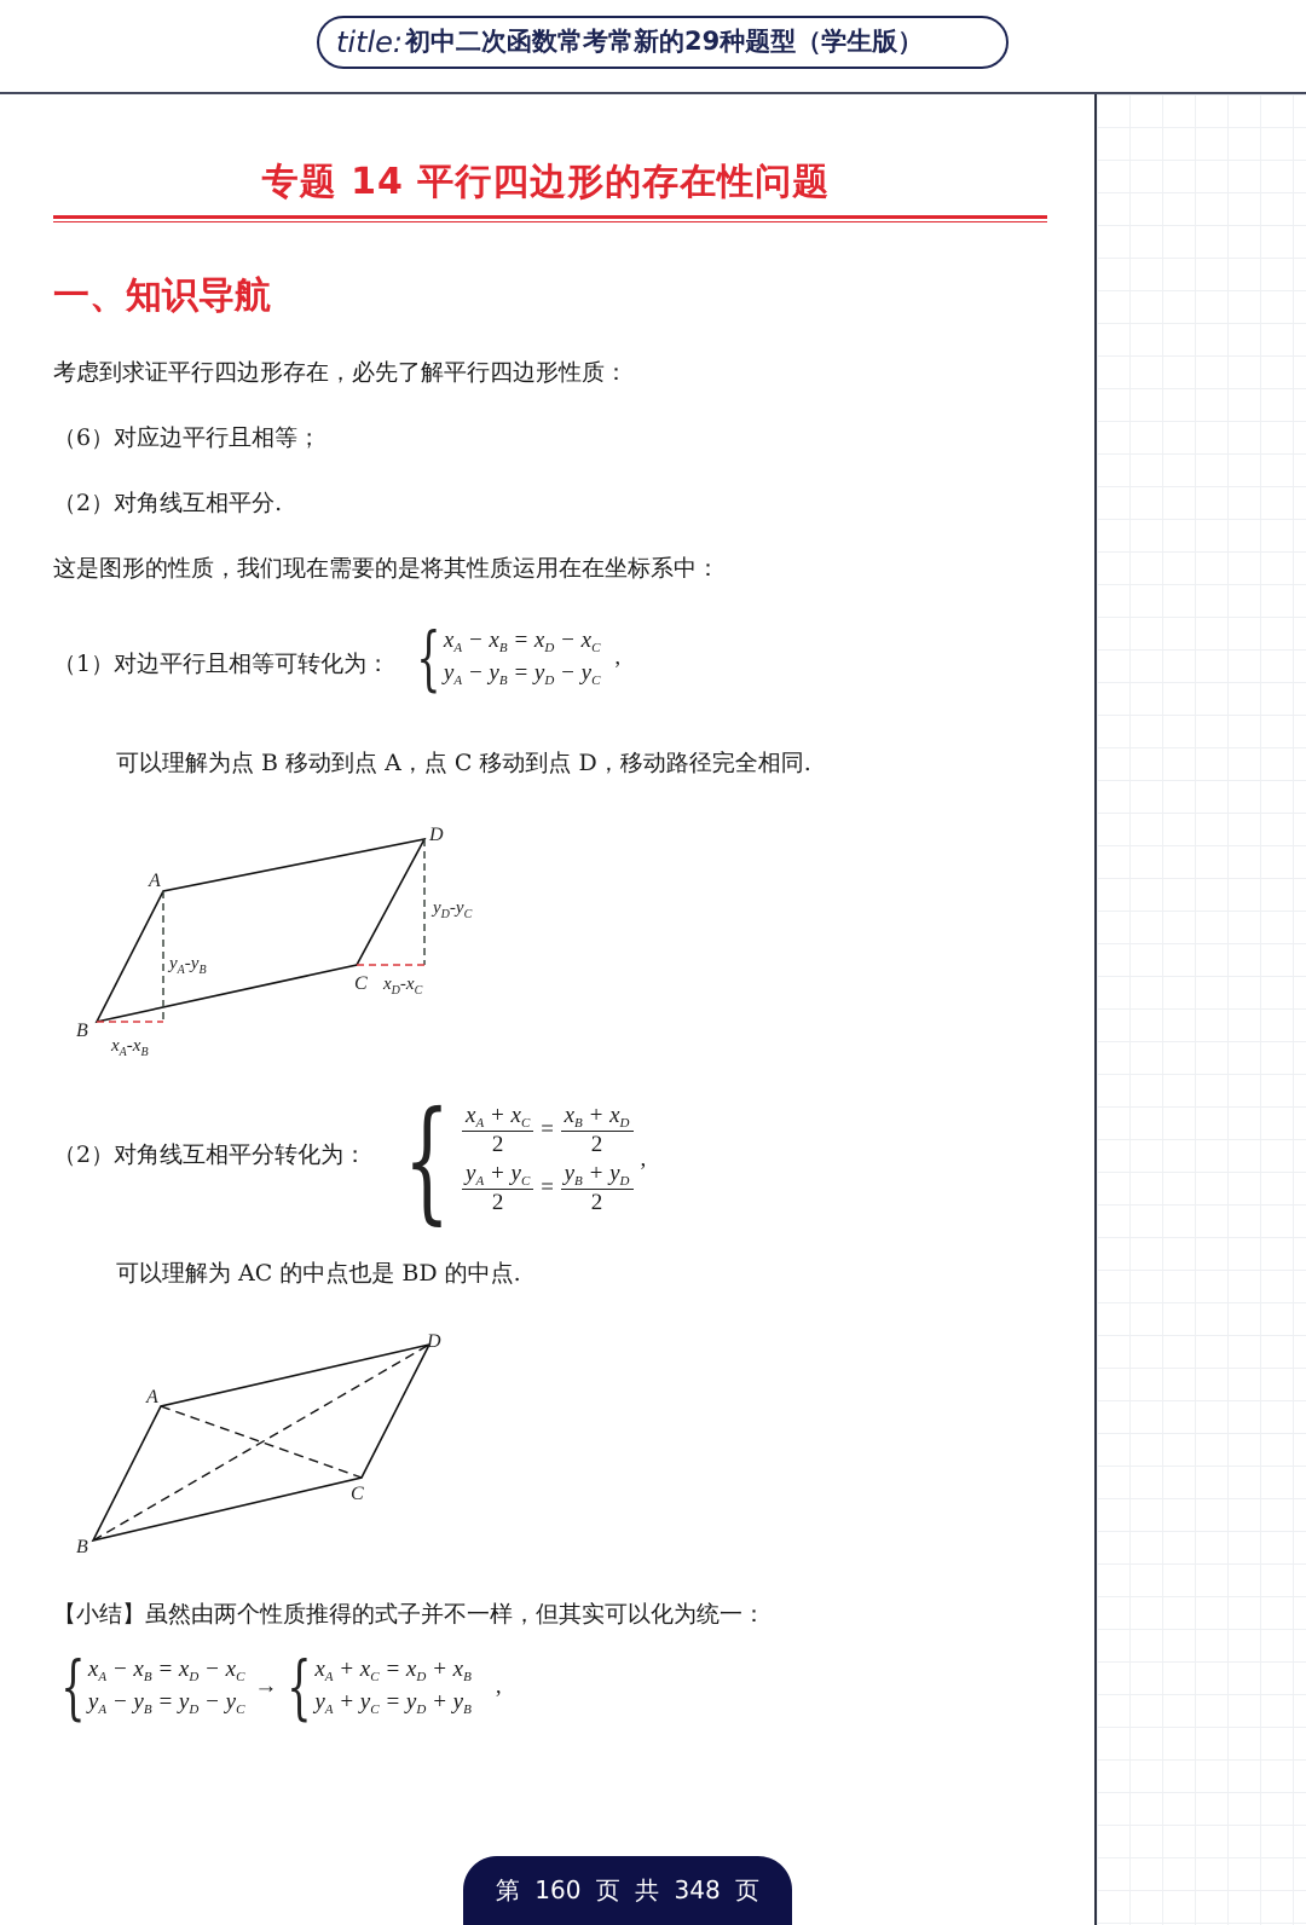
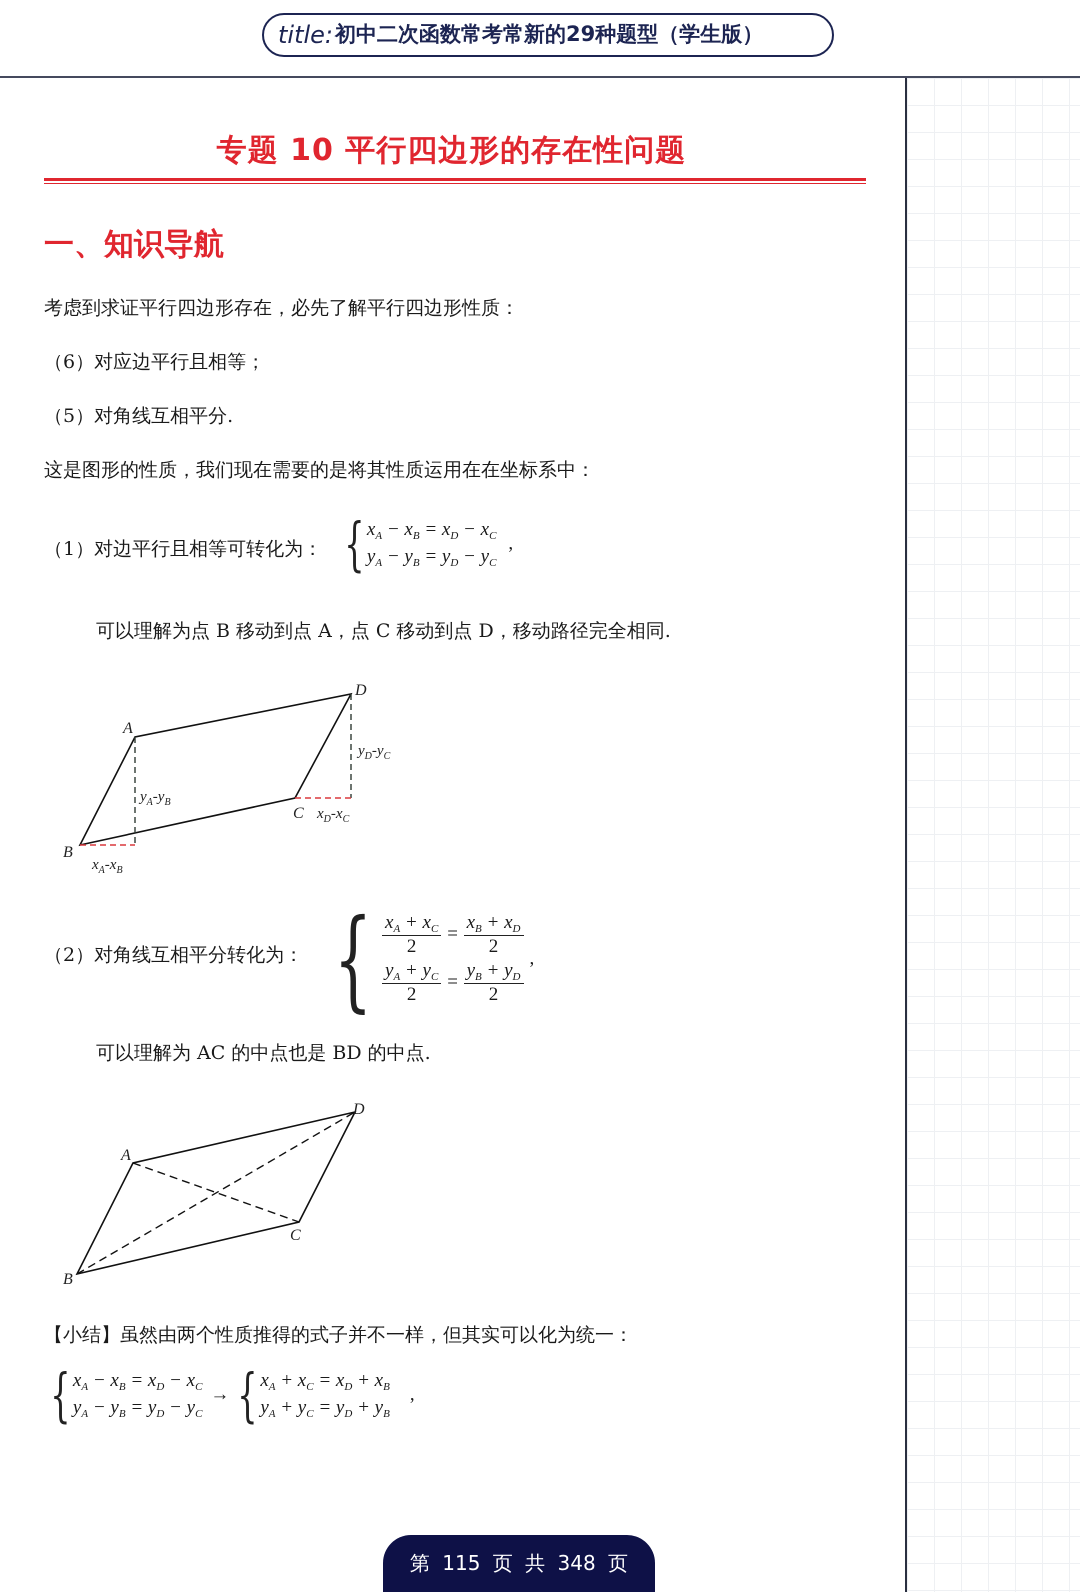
  title:
  初中二次函数常考常新的29种题型（学生版）
- 专题 14 平行四边形的存在性问题
+ 专题 10 平行四边形的存在性问题
  一、知识导航
  考虑到求证平行四边形存在，必先了解平行四边形性质：
  （6）对应边平行且相等；
- （2）对角线互相平分.
+ （5）对角线互相平分.
  这是图形的性质，我们现在需要的是将其性质运用在在坐标系中：
  （1）对边平行且相等可转化为：
  {
  xA − xB = xD − xC
  yA − yB = yD − yC
  ,
  可以理解为点 B 移动到点 A，点 C 移动到点 D，移动路径完全相同.
  A
  B
  C
  D
  yA -yB
  xA -xB
  yD -yC
  xD -xC
  （2）对角线互相平分转化为：
  {
  xA + xC
  2
  =
  xB + xD
  2
  yA + yC
  2
  =
  yB + yD
  2
  ,
  可以理解为 AC 的中点也是 BD 的中点.
  A
  B
  C
  D
  【小结】虽然由两个性质推得的式子并不一样，但其实可以化为统一：
  {
  xA − xB = xD − xC
  yA − yB = yD − yC
  →
  {
  xA + xC = xD + xB
  yA + yC = yD + yB
  ,
- 第 160 页 共 348 页
+ 第 115 页 共 348 页
